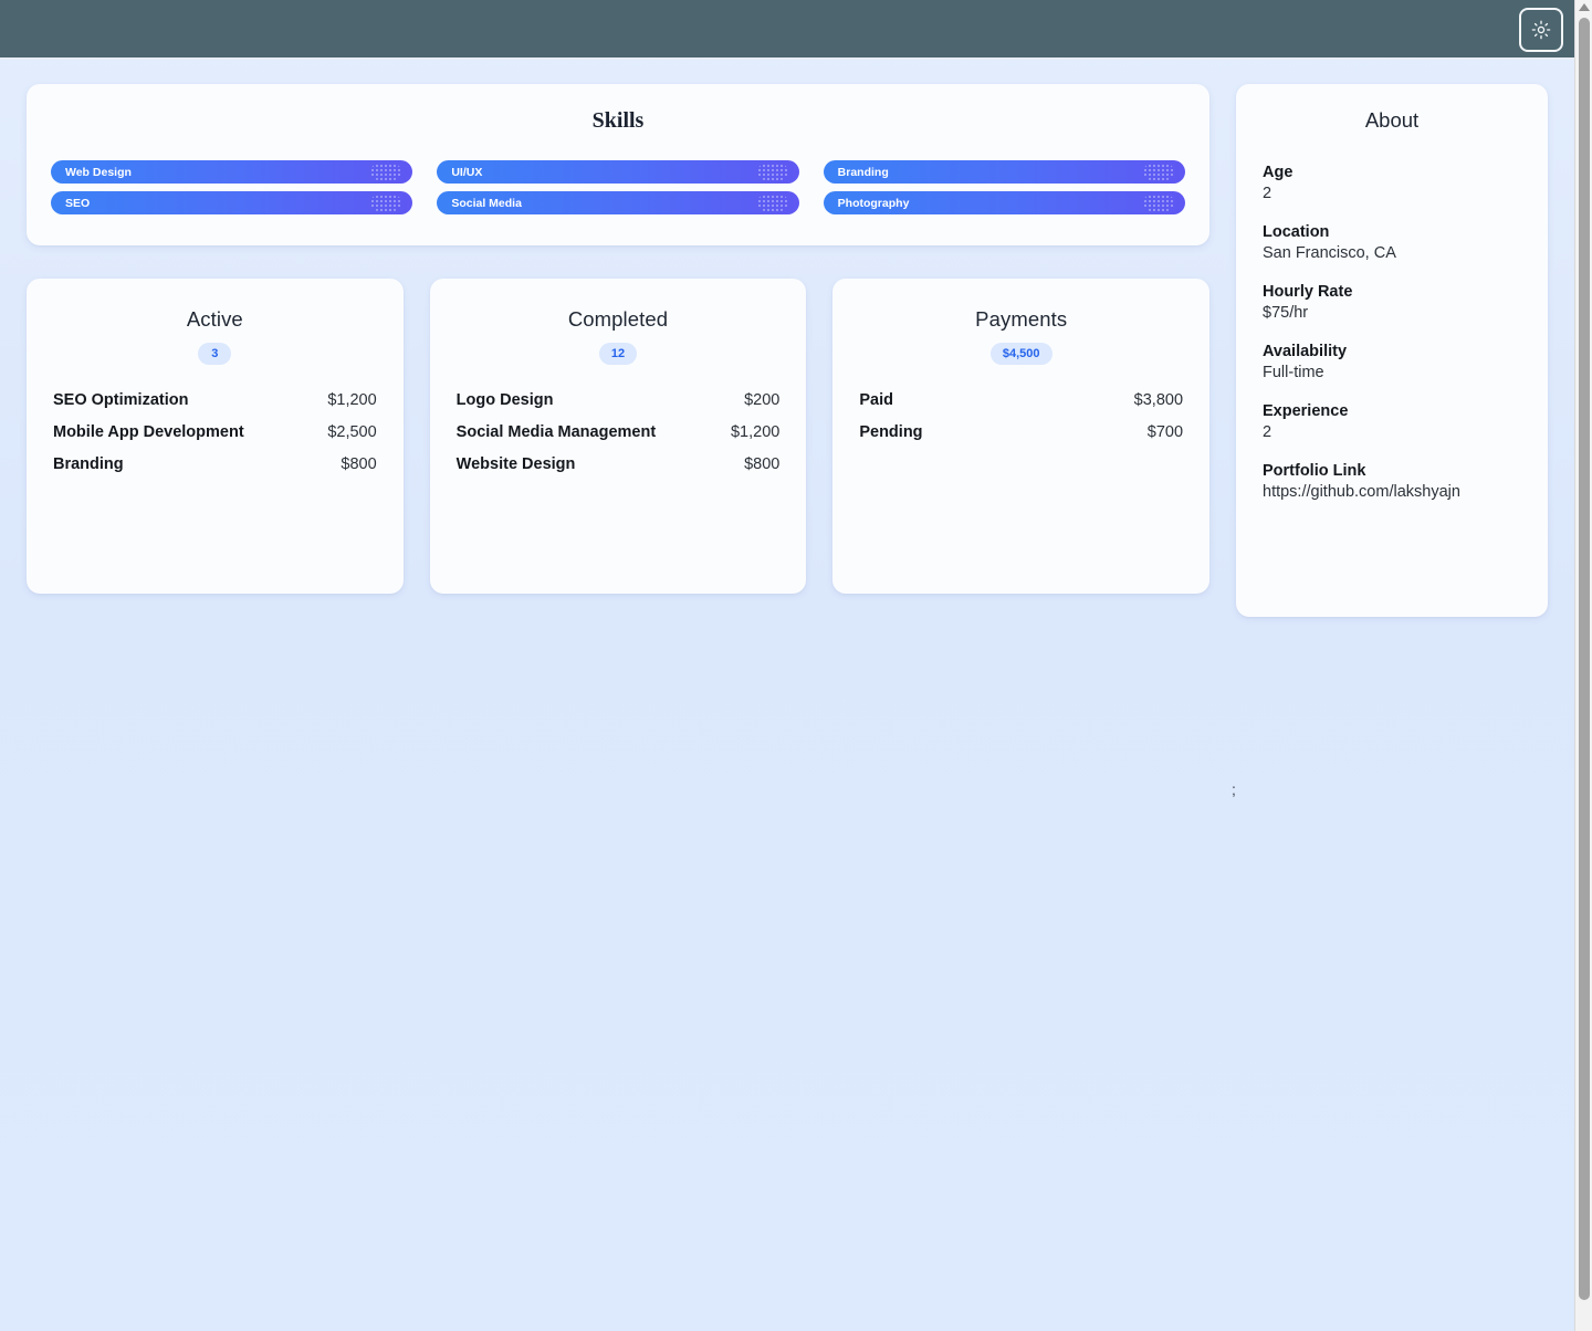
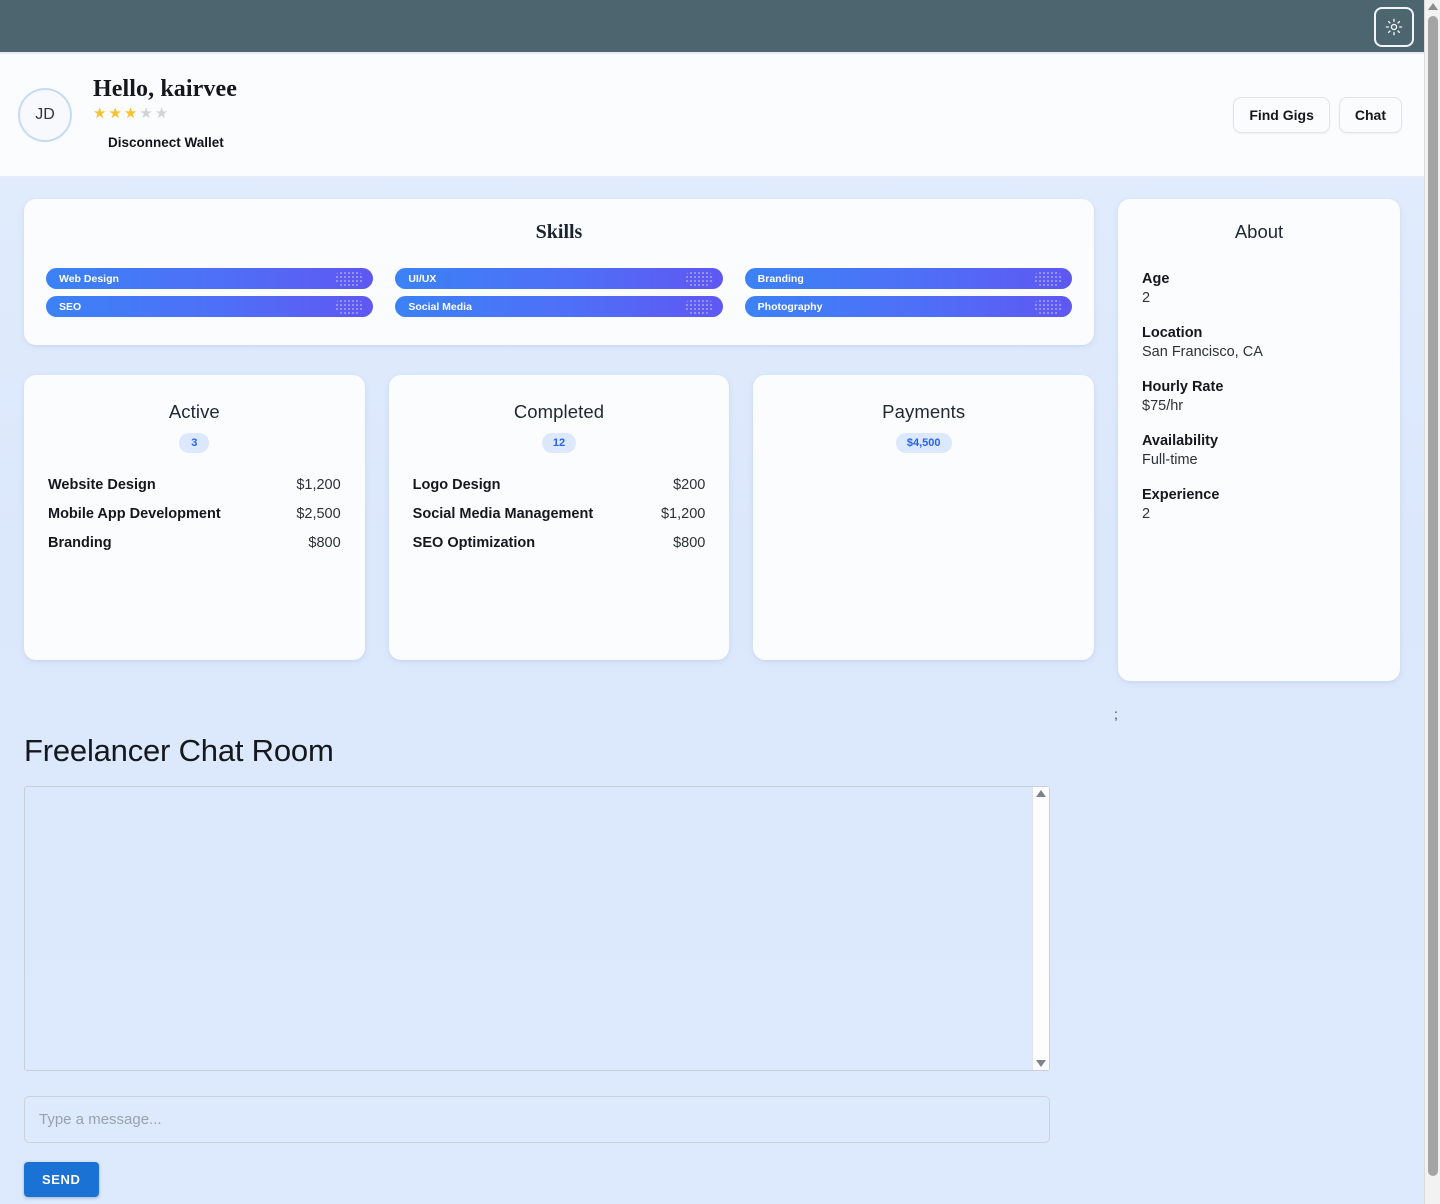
+ JD
+ Hello, kairvee
+ ★★★★★
+ Disconnect Wallet
+ Find Gigs
+ Chat
  Skills
  Web Design
  UI/UX
  Branding
  SEO
  Social Media
  Photography
  Active
  3
- SEO Optimization
+ Website Design
  $1,200
  Mobile App Development
  $2,500
  Branding
  $800
  Completed
  12
  Logo Design
  $200
  Social Media Management
  $1,200
- Website Design
+ SEO Optimization
  $800
  Payments
  $4,500
- Paid
- $3,800
- Pending
- $700
  About
  Age
  2
  Location
  San Francisco, CA
  Hourly Rate
  $75/hr
  Availability
  Full-time
  Experience
  2
- Portfolio Link
- https://github.com/lakshyajn
  ;
+ Freelancer Chat Room
+ Type a message...
+ SEND
